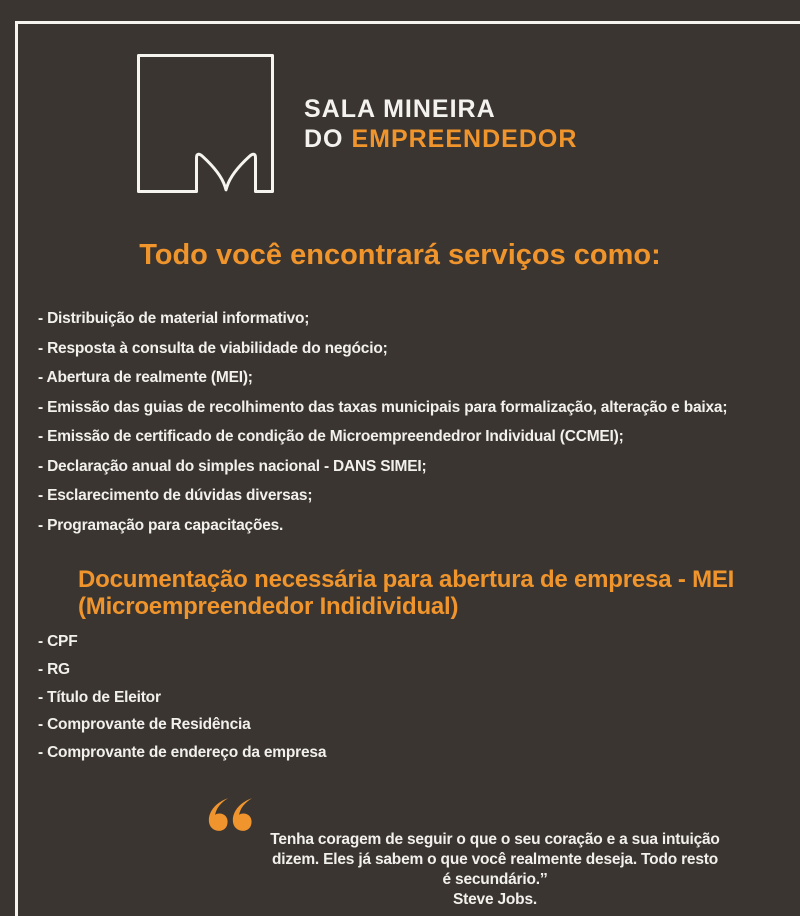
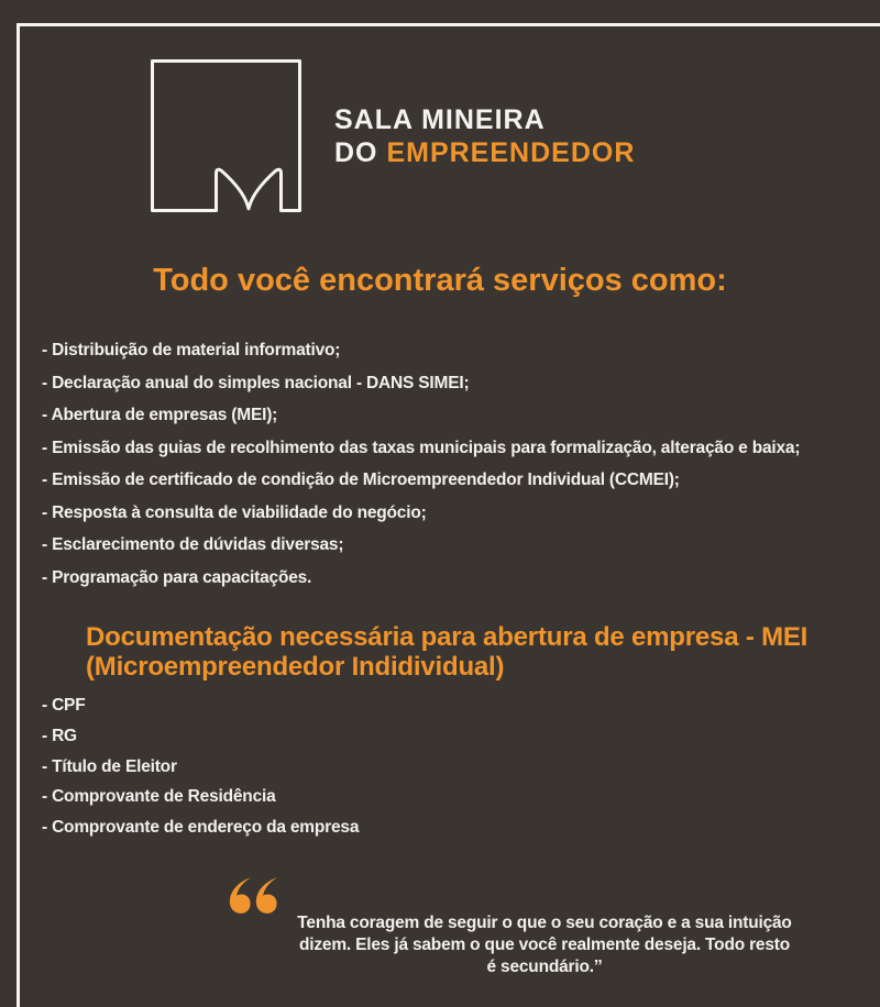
  SALA MINEIRA
  DO EMPREENDEDOR
  Todo você encontrará serviços como:
  - Distribuição de material informativo;
- - Resposta à consulta de viabilidade do negócio;
+ - Declaração anual do simples nacional - DANS SIMEI;
- - Abertura de realmente (MEI);
+ - Abertura de empresas (MEI);
  - Emissão das guias de recolhimento das taxas municipais para formalização, alteração e baixa;
- - Emissão de certificado de condição de Microempreendedror Individual (CCMEI);
+ - Emissão de certificado de condição de Microempreendedor Individual (CCMEI);
- - Declaração anual do simples nacional - DANS SIMEI;
+ - Resposta à consulta de viabilidade do negócio;
  - Esclarecimento de dúvidas diversas;
  - Programação para capacitações.
  Documentação necessária para abertura de empresa - MEI
  (Microempreendedor Indidividual)
  - CPF
  - RG
  - Título de Eleitor
  - Comprovante de Residência
  - Comprovante de endereço da empresa
  Tenha coragem de seguir o que o seu coração e a sua intuição
  dizem. Eles já sabem o que você realmente deseja. Todo resto
  é secundário.’’
- Steve Jobs.
